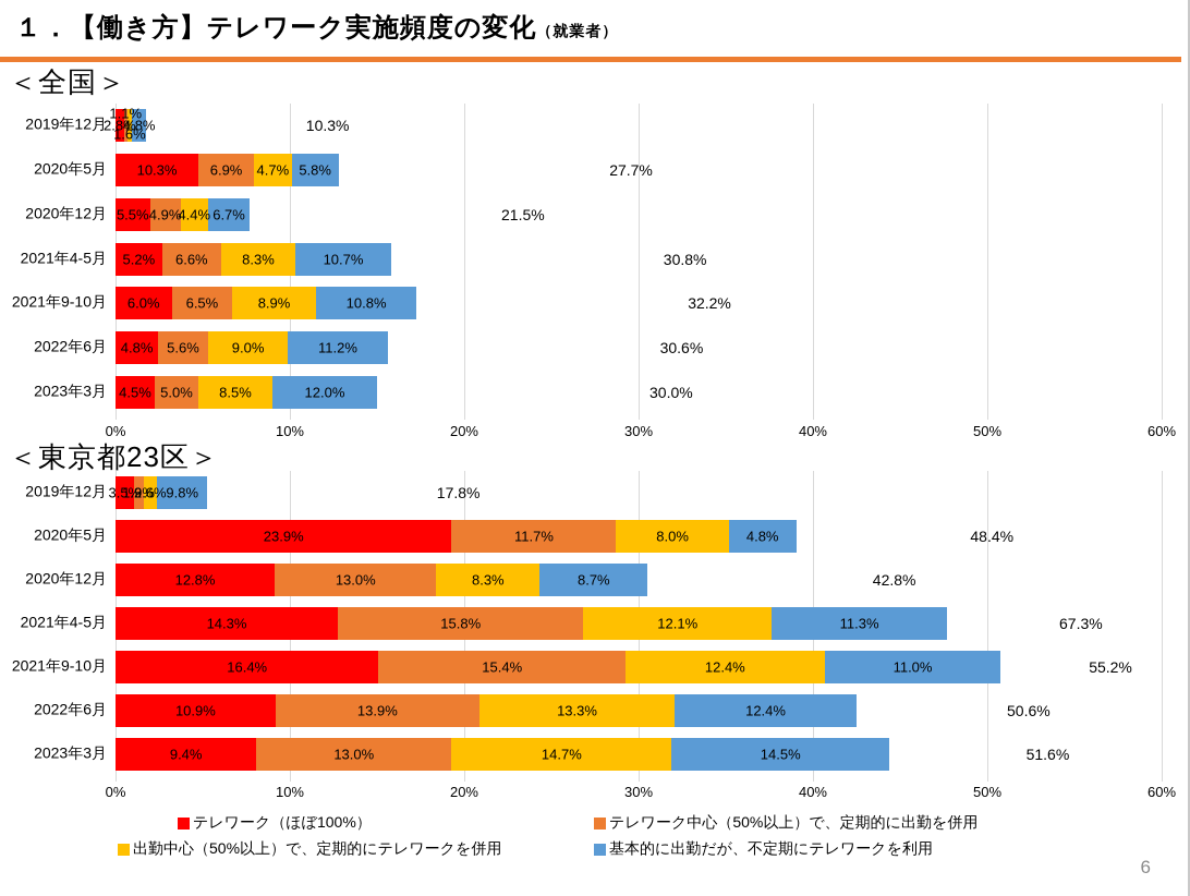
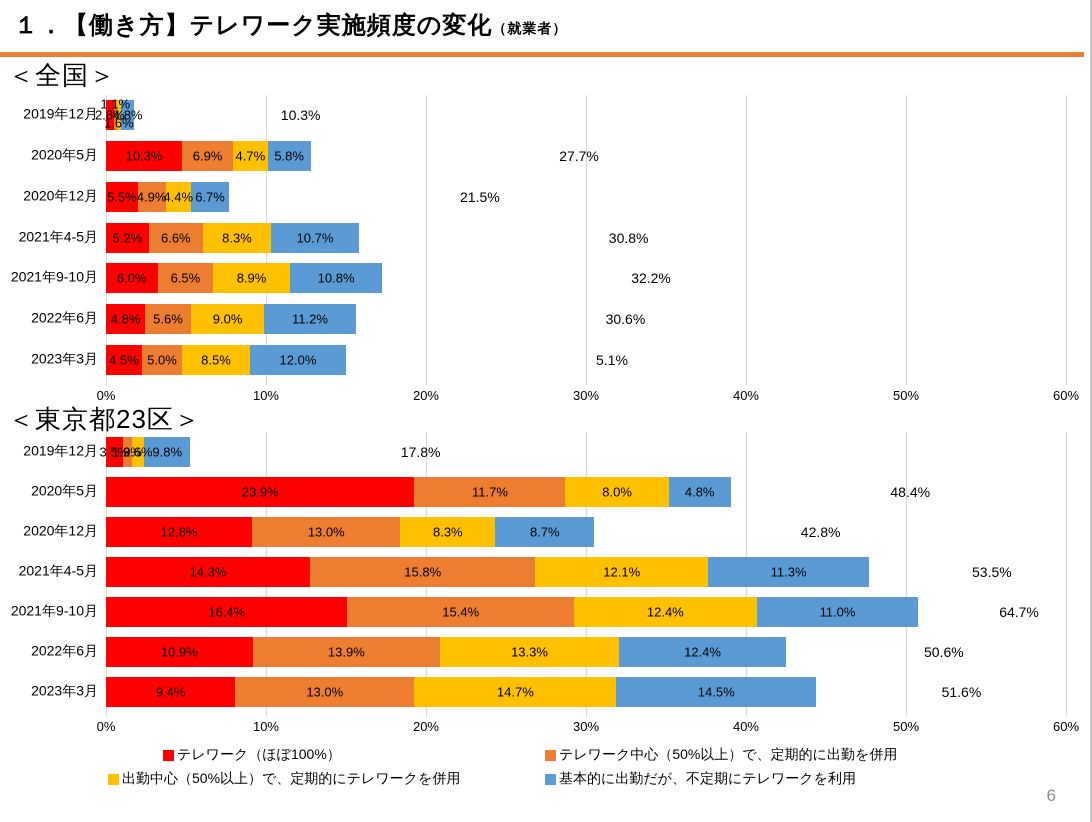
  １．【働き方】テレワーク実施頻度の変化（就業者）
  ＜全国＞
  2019年12月
  2.8%
  1.1%
  1.6%
  4.8%
  10.3%
  2020年5月
  10.3%
  6.9%
  4.7%
  5.8%
  27.7%
  2020年12月
  5.5%
  4.9%
  4.4%
  6.7%
  21.5%
  2021年4-5月
  5.2%
  6.6%
  8.3%
  10.7%
  30.8%
  2021年9-10月
  6.0%
  6.5%
  8.9%
  10.8%
  32.2%
  2022年6月
  4.8%
  5.6%
  9.0%
  11.2%
  30.6%
  2023年3月
  4.5%
  5.0%
  8.5%
  12.0%
- 30.0%
+ 5.1%
  0%
  10%
  20%
  30%
  40%
  50%
  60%
  ＜東京都23区＞
  2019年12月
  3.5%
  1.9%
  2.6%
  9.8%
  17.8%
  2020年5月
  23.9%
  11.7%
  8.0%
  4.8%
  48.4%
  2020年12月
  12.8%
  13.0%
  8.3%
  8.7%
  42.8%
  2021年4-5月
  14.3%
  15.8%
  12.1%
  11.3%
- 67.3%
+ 53.5%
  2021年9-10月
  16.4%
  15.4%
  12.4%
  11.0%
- 55.2%
+ 64.7%
  2022年6月
  10.9%
  13.9%
  13.3%
  12.4%
  50.6%
  2023年3月
  9.4%
  13.0%
  14.7%
  14.5%
  51.6%
  0%
  10%
  20%
  30%
  40%
  50%
  60%
  テレワーク（ほぼ100%）
  テレワーク中心（50%以上）で、定期的に出勤を併用
  出勤中心（50%以上）で、定期的にテレワークを併用
  基本的に出勤だが、不定期にテレワークを利用
  6
